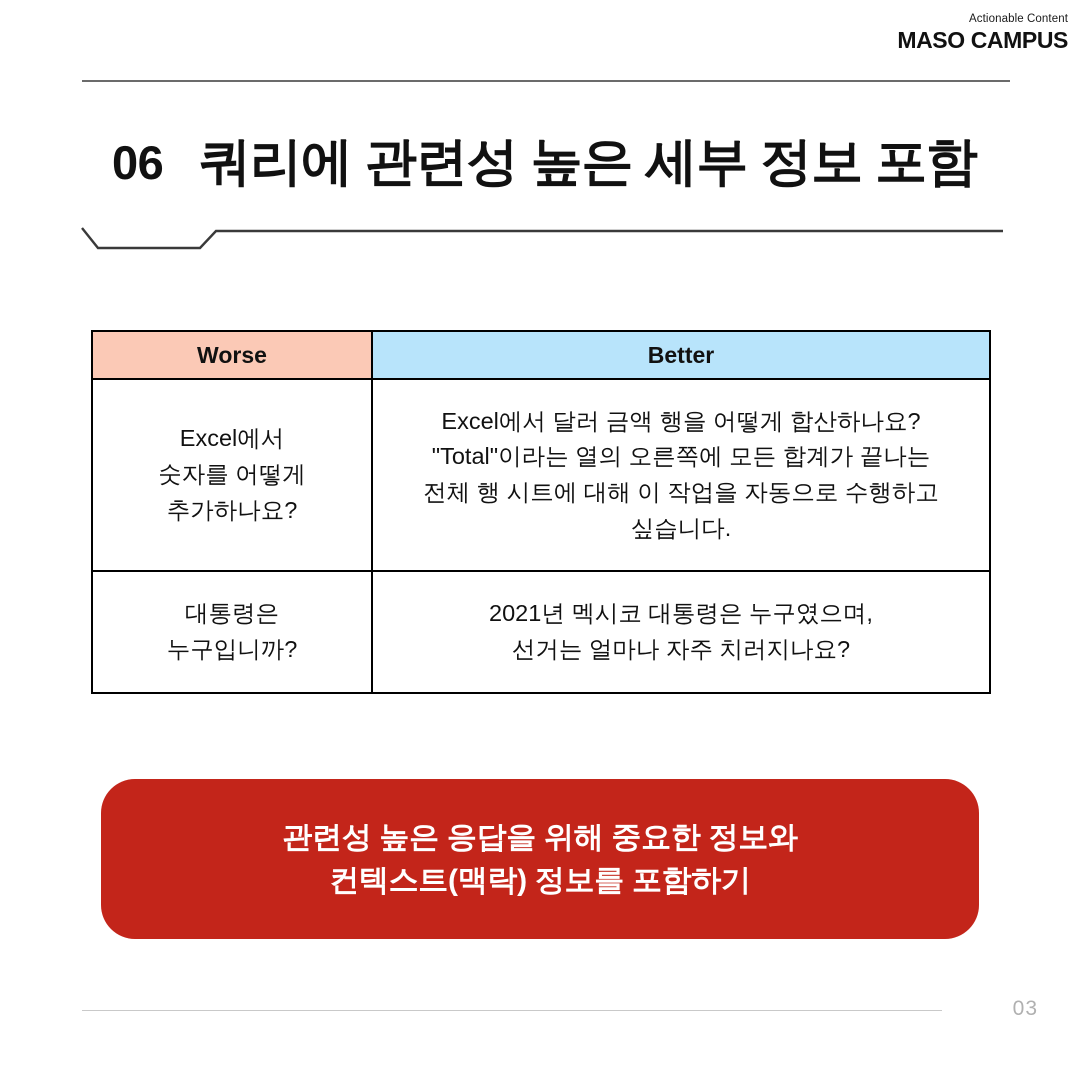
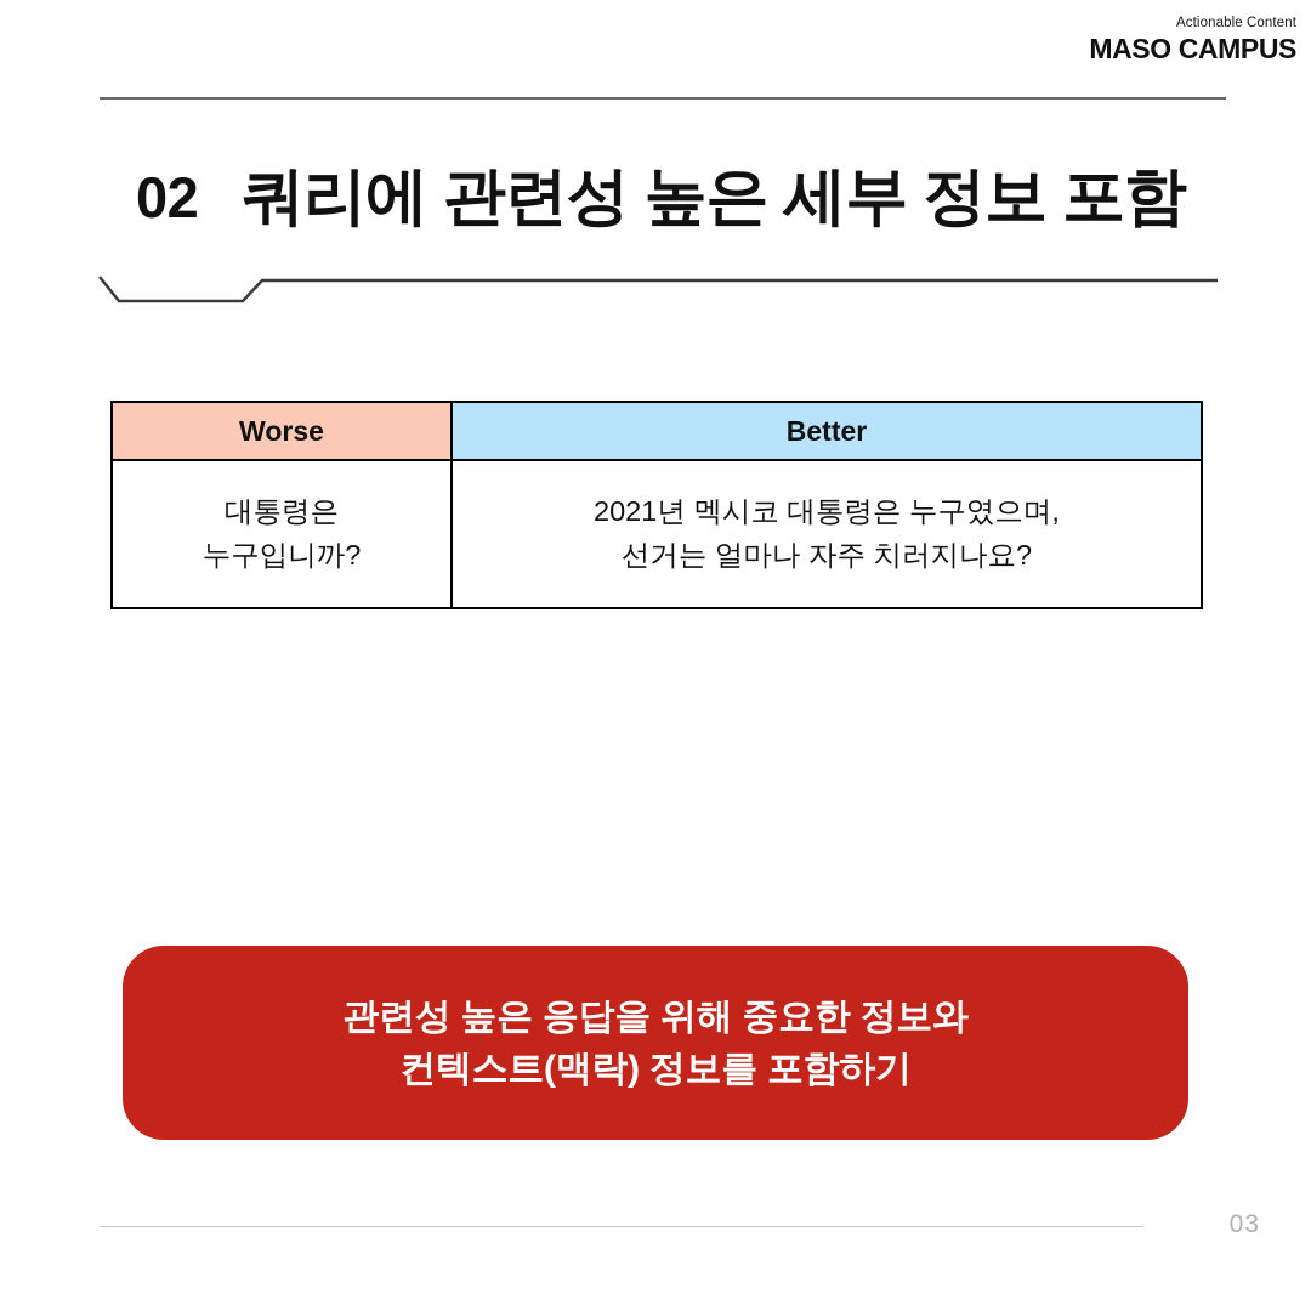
  Actionable Content
  MASO CAMPUS
- 06
+ 02
  쿼리에 관련성 높은 세부 정보 포함
  Worse	Better
- Excel에서숫자를 어떻게추가하나요?	Excel에서 달러 금액 행을 어떻게 합산하나요?"Total"이라는 열의 오른쪽에 모든 합계가 끝나는전체 행 시트에 대해 이 작업을 자동으로 수행하고싶습니다.
  대통령은누구입니까?	2021년 멕시코 대통령은 누구였으며,선거는 얼마나 자주 치러지나요?
  관련성 높은 응답을 위해 중요한 정보와
  컨텍스트(맥락) 정보를 포함하기
  03
